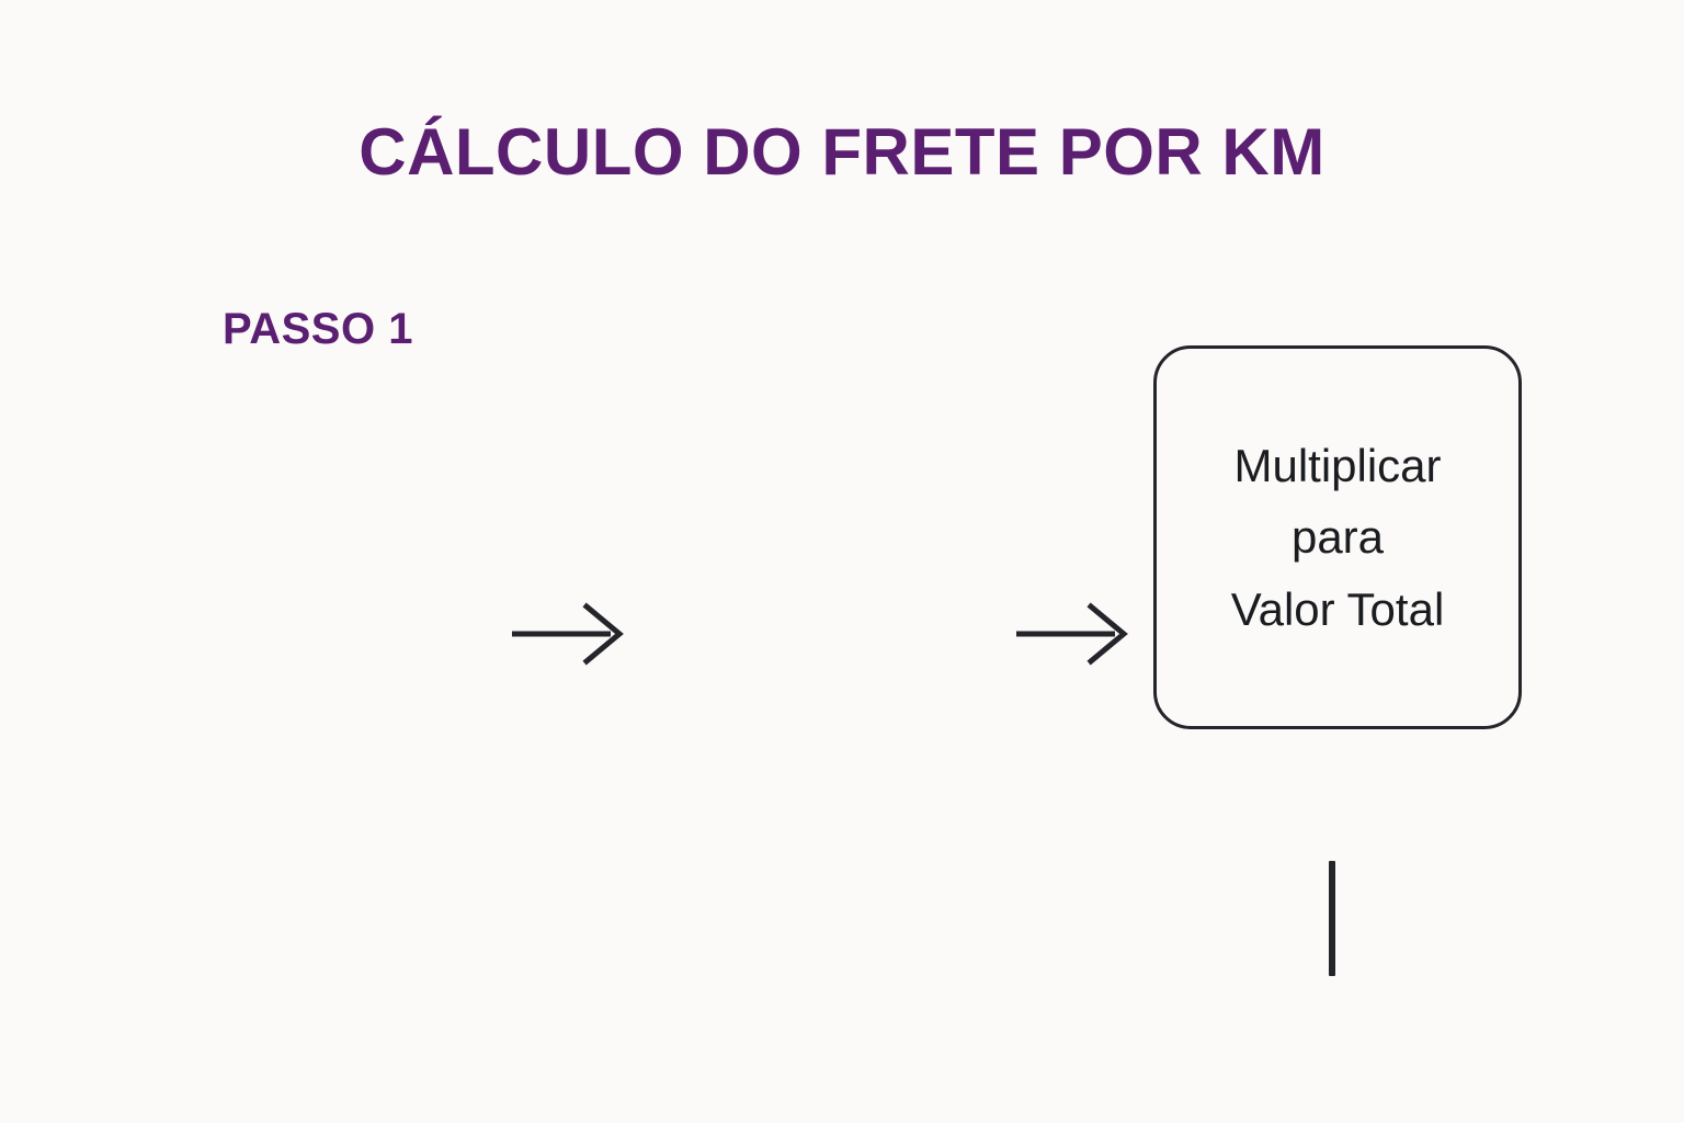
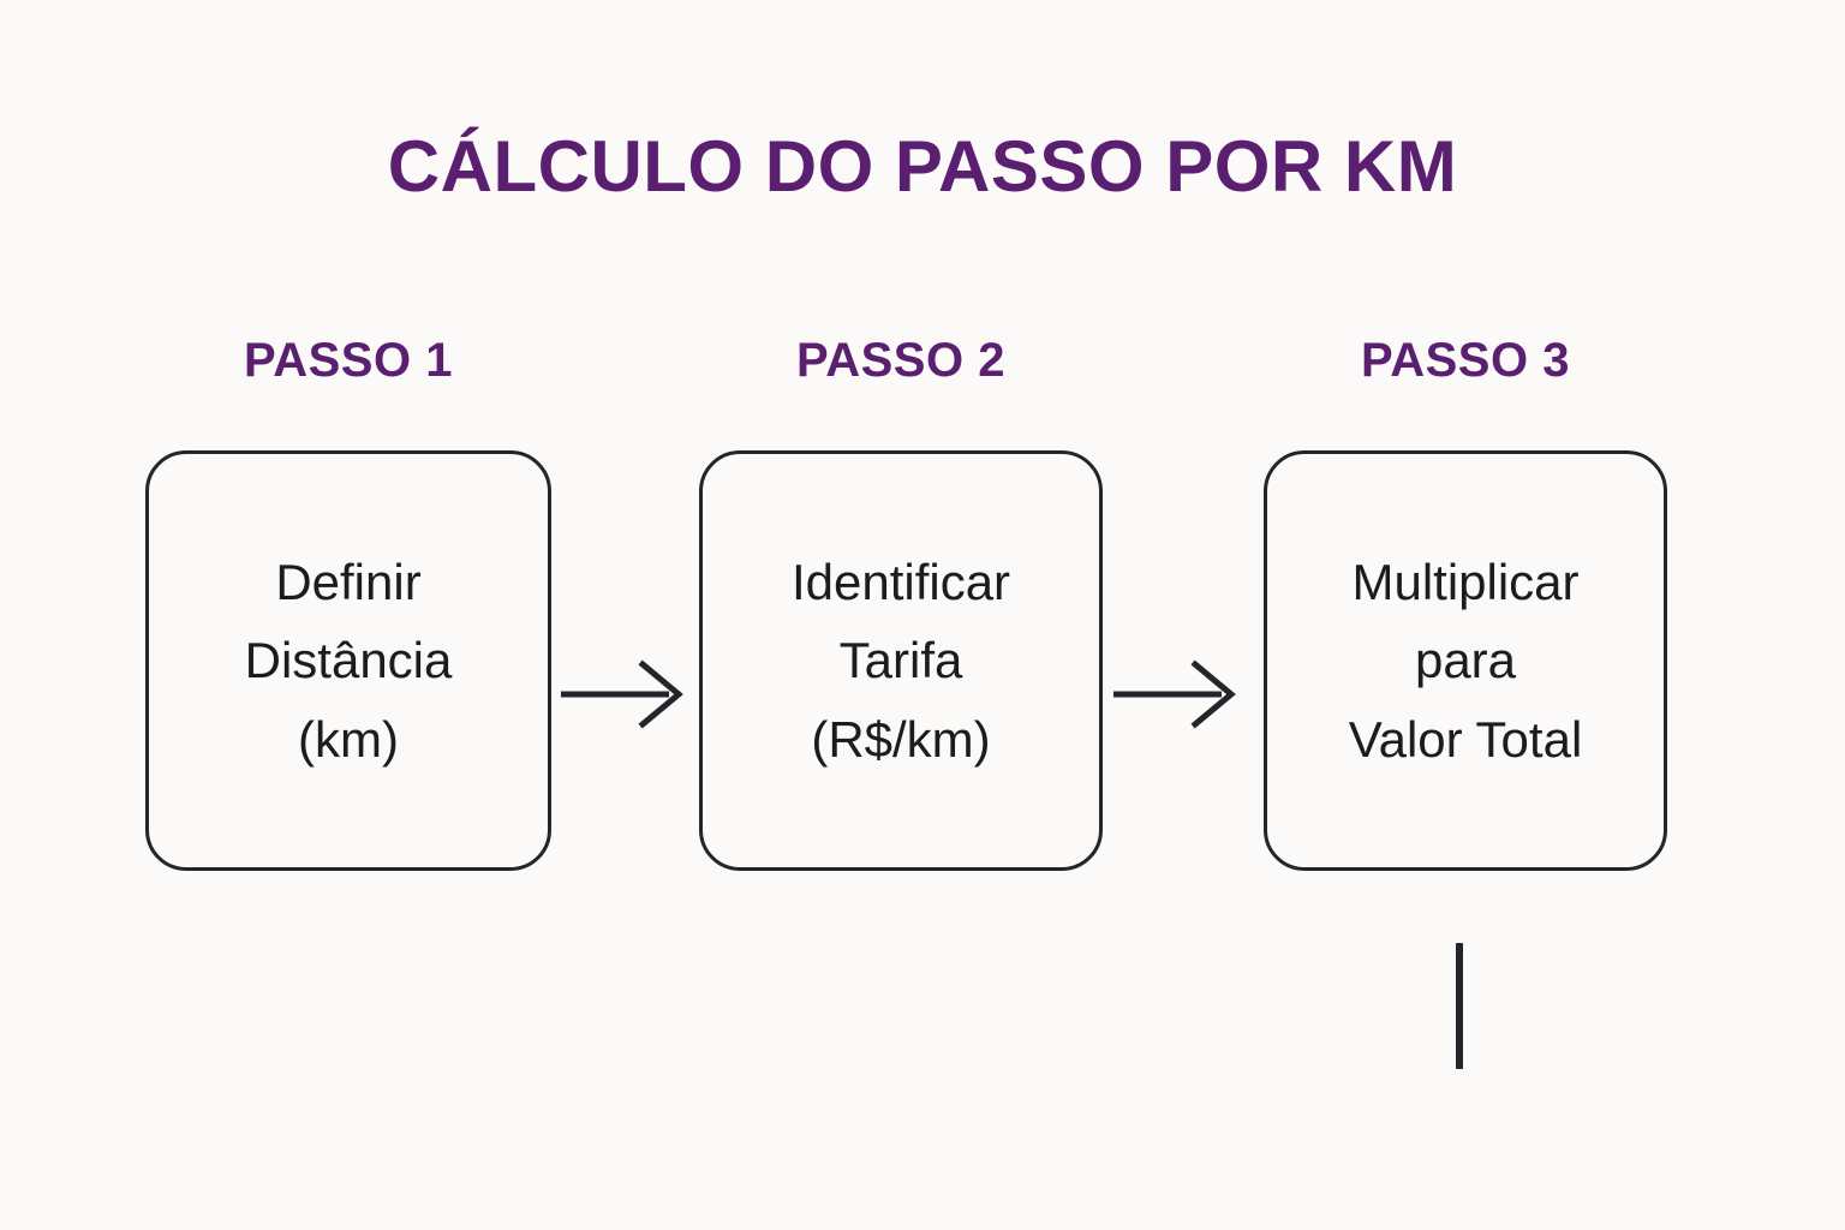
- CÁLCULO DO FRETE POR KM
+ CÁLCULO DO PASSO POR KM
  PASSO 1
+ Definir
+ Distância
+ (km)
+ PASSO 2
+ Identificar
+ Tarifa
+ (R$/km)
+ PASSO 3
  Multiplicar
  para
  Valor Total
